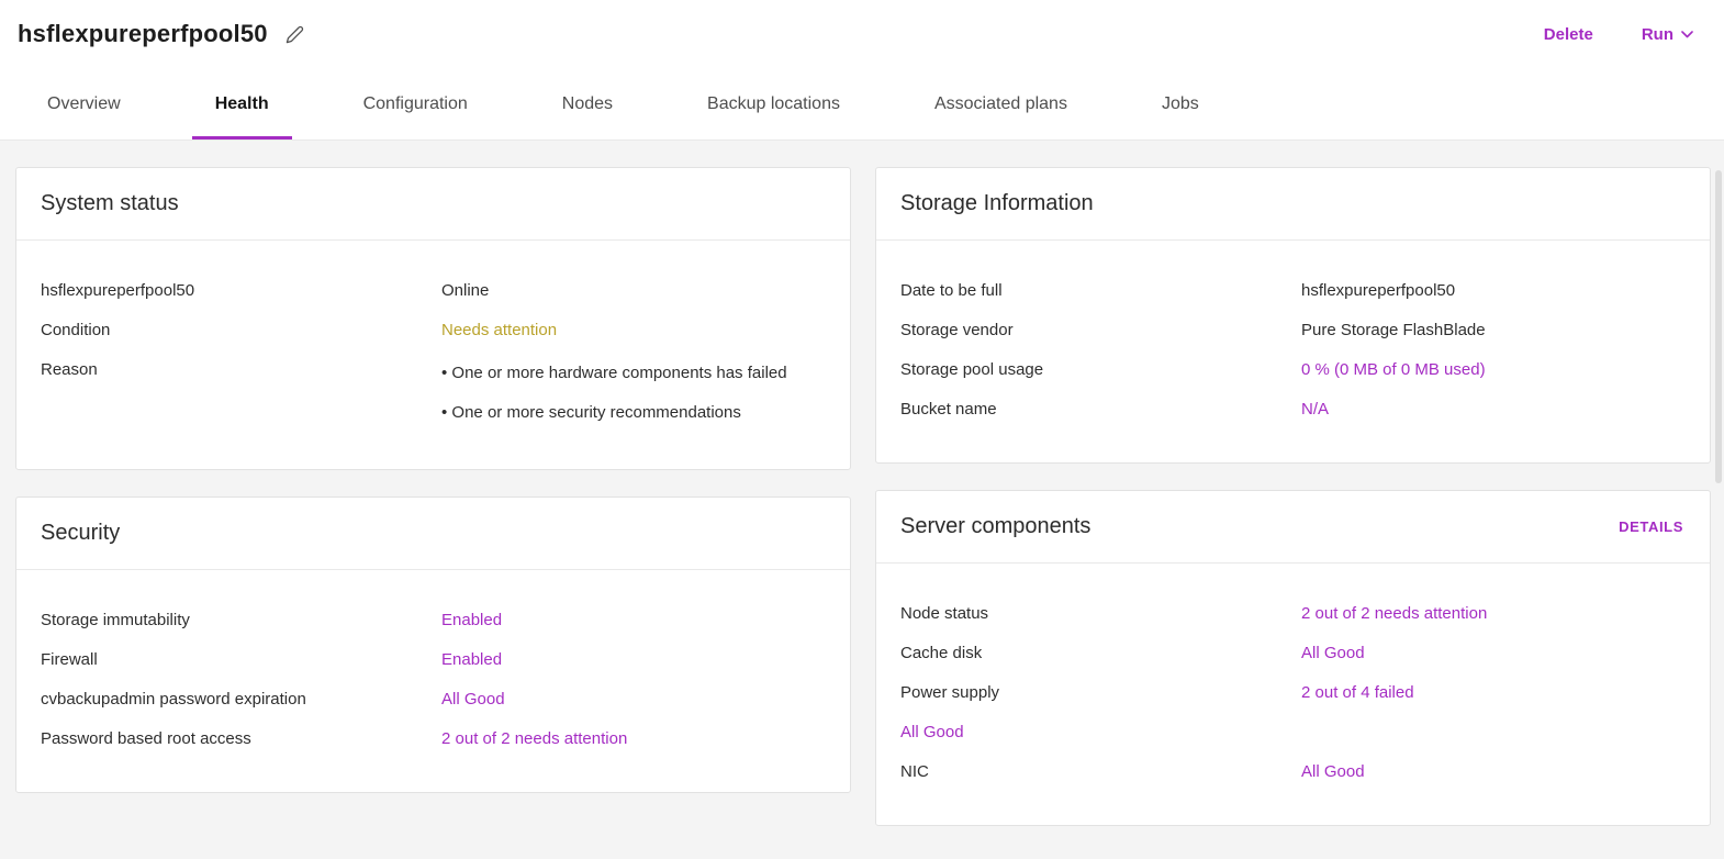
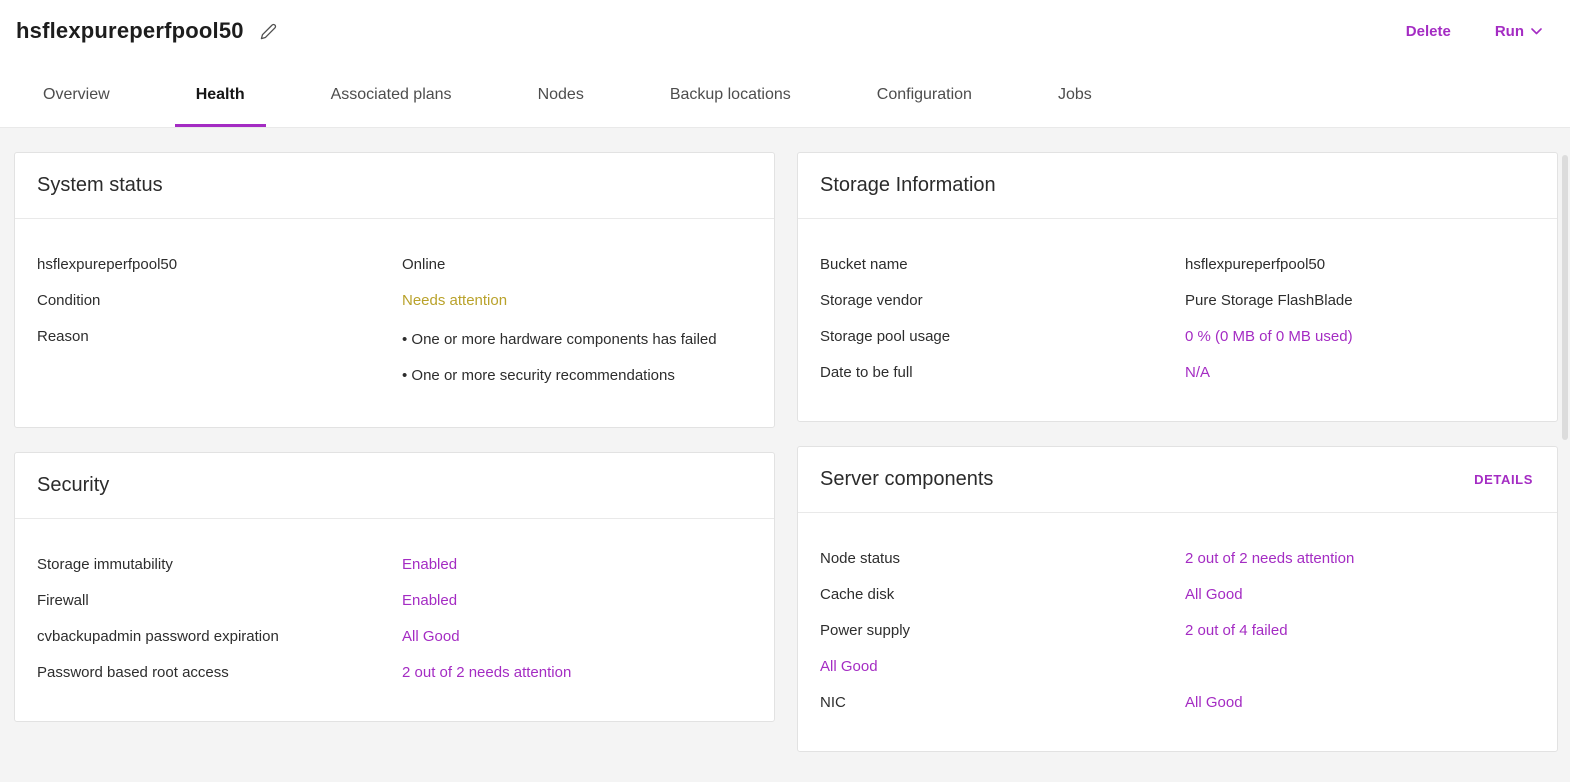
  hsflexpureperfpool50
  Delete
  Run
  Overview
  Health
- Configuration
+ Associated plans
  Nodes
  Backup locations
- Associated plans
+ Configuration
  Jobs
  System status
  hsflexpureperfpool50
  Online
  Condition
  Needs attention
  Reason
  • One or more hardware components has failed
  • One or more security recommendations
  Security
  Storage immutability
  Enabled
  Firewall
  Enabled
  cvbackupadmin password expiration
  All Good
  Password based root access
  2 out of 2 needs attention
  Storage Information
- Date to be full
+ Bucket name
  hsflexpureperfpool50
  Storage vendor
  Pure Storage FlashBlade
  Storage pool usage
  0 % (0 MB of 0 MB used)
- Bucket name
+ Date to be full
  N/A
  Server components
  DETAILS
  Node status
  2 out of 2 needs attention
  Cache disk
  All Good
  Power supply
  2 out of 4 failed
  All Good
  NIC
  All Good
